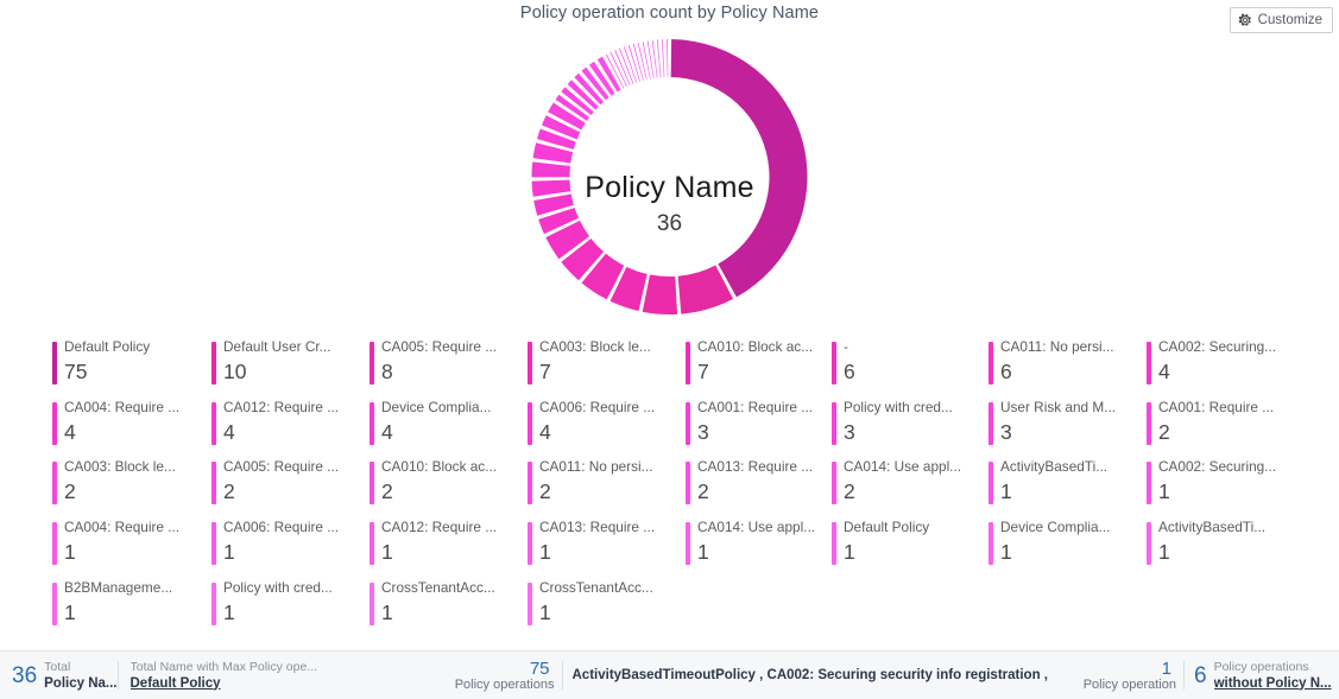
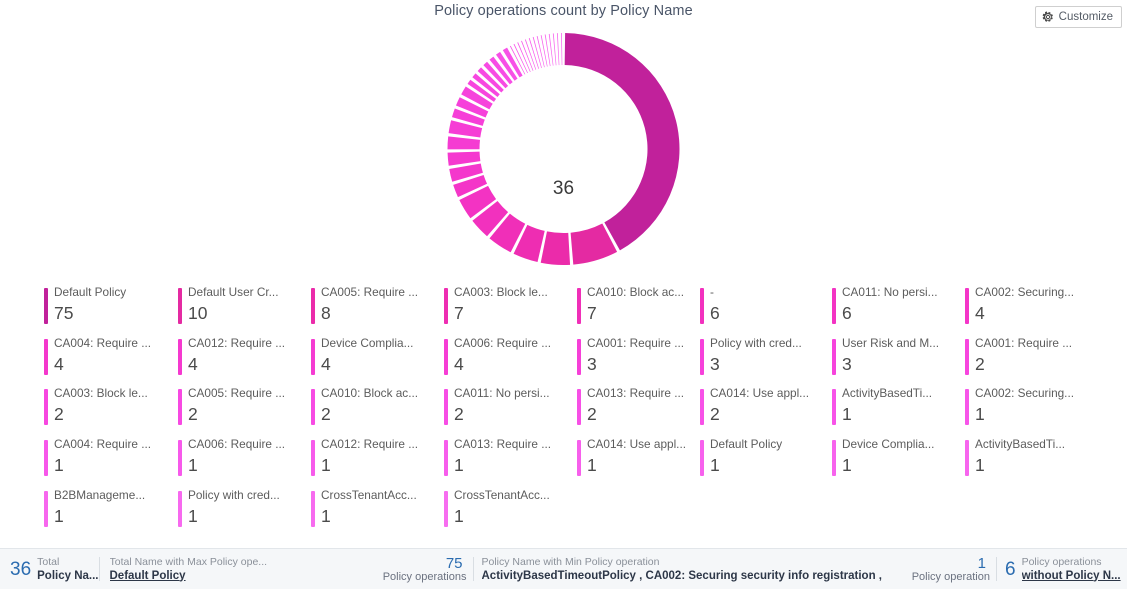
- Policy operation count by Policy Name
+ Policy operations count by Policy Name
  Customize
- Policy Name
  36
  Default Policy
  75
  Default User Cr...
  10
  CA005: Require ...
  8
  CA003: Block le...
  7
  CA010: Block ac...
  7
  -
  6
  CA011: No persi...
  6
  CA002: Securing...
  4
  CA004: Require ...
  4
  CA012: Require ...
  4
  Device Complia...
  4
  CA006: Require ...
  4
  CA001: Require ...
  3
  Policy with cred...
  3
  User Risk and M...
  3
  CA001: Require ...
  2
  CA003: Block le...
  2
  CA005: Require ...
  2
  CA010: Block ac...
  2
  CA011: No persi...
  2
  CA013: Require ...
  2
  CA014: Use appl...
  2
  ActivityBasedTi...
  1
  CA002: Securing...
  1
  CA004: Require ...
  1
  CA006: Require ...
  1
  CA012: Require ...
  1
  CA013: Require ...
  1
  CA014: Use appl...
  1
  Default Policy
  1
  Device Complia...
  1
  ActivityBasedTi...
  1
  B2BManageme...
  1
  Policy with cred...
  1
  CrossTenantAcc...
  1
  CrossTenantAcc...
  1
  36
  Total
  Policy Na...
  Total Name with Max Policy ope...
  Default Policy
  75
  Policy operations
+ Policy Name with Min Policy operation
  1
  Policy operation
  6
  Policy operations
  without Policy N...
